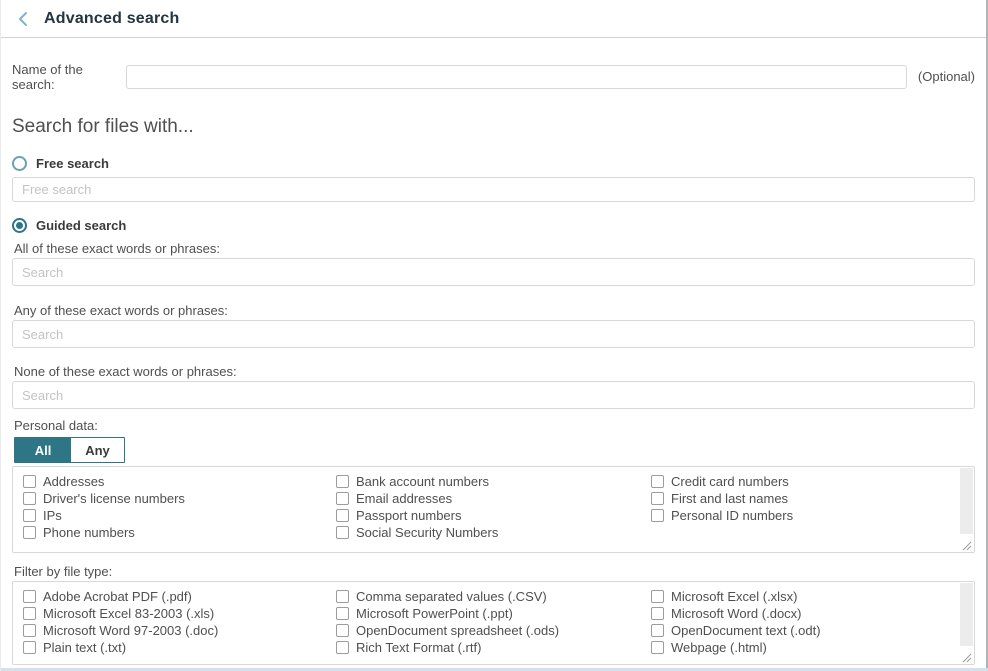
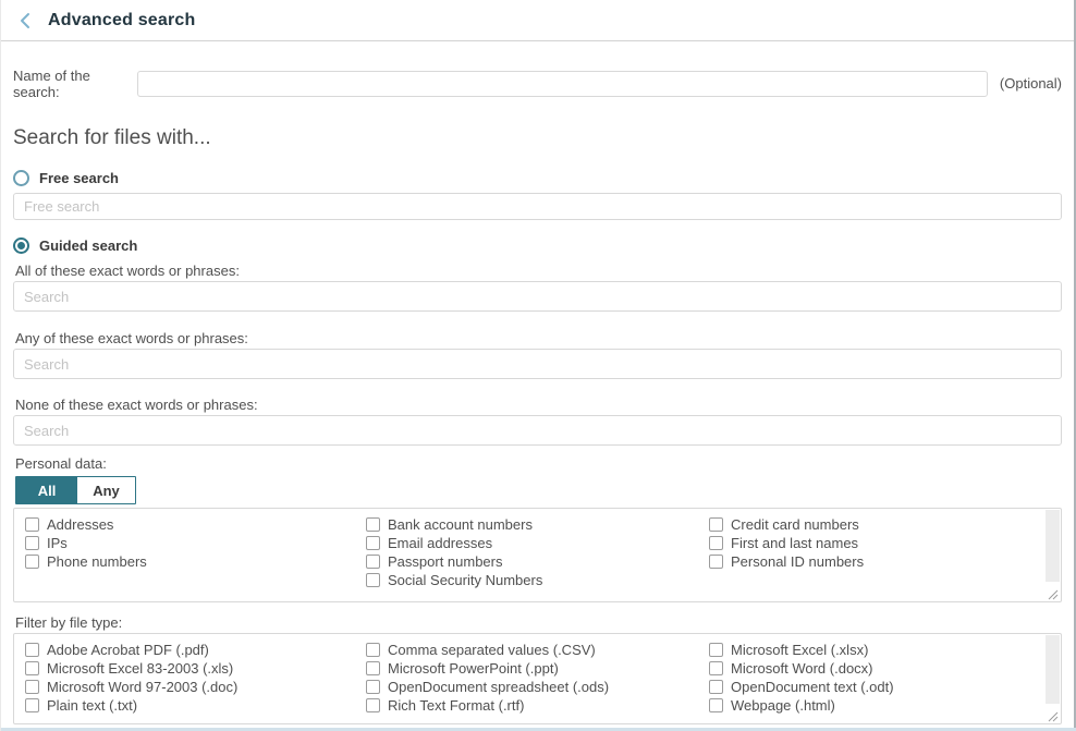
  Advanced search
  Name of the search:
  (Optional)
  Search for files with...
  Free search
  Free search
  Guided search
  All of these exact words or phrases:
  Search
  Any of these exact words or phrases:
  Search
  None of these exact words or phrases:
  Search
  Personal data:
  All
  Any
  Addresses
- Driver's license numbers
  IPs
  Phone numbers
  Bank account numbers
  Email addresses
  Passport numbers
  Social Security Numbers
  Credit card numbers
  First and last names
  Personal ID numbers
  Filter by file type:
  Adobe Acrobat PDF (.pdf)
  Microsoft Excel 83-2003 (.xls)
  Microsoft Word 97-2003 (.doc)
  Plain text (.txt)
  Comma separated values (.CSV)
  Microsoft PowerPoint (.ppt)
  OpenDocument spreadsheet (.ods)
  Rich Text Format (.rtf)
  Microsoft Excel (.xlsx)
  Microsoft Word (.docx)
  OpenDocument text (.odt)
  Webpage (.html)
